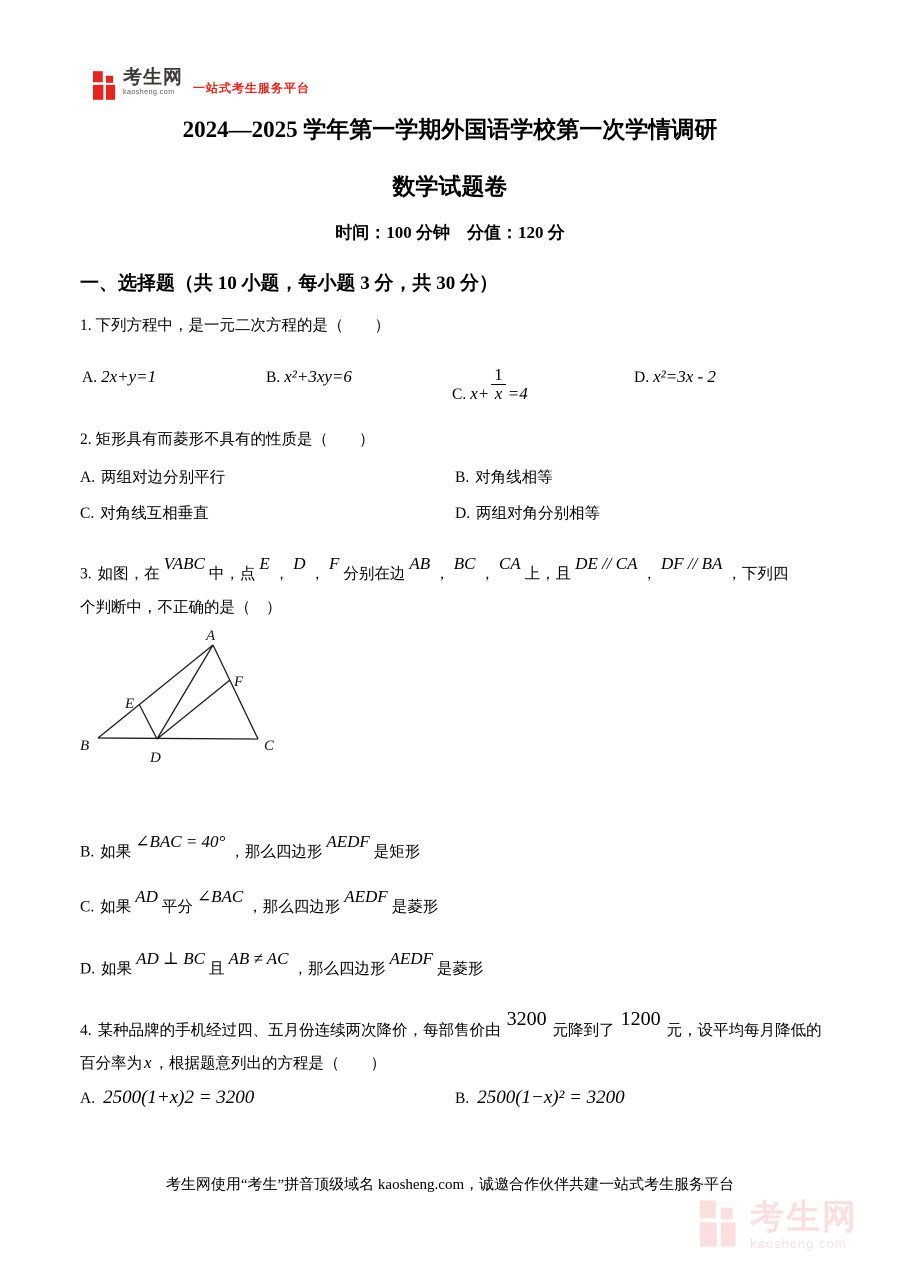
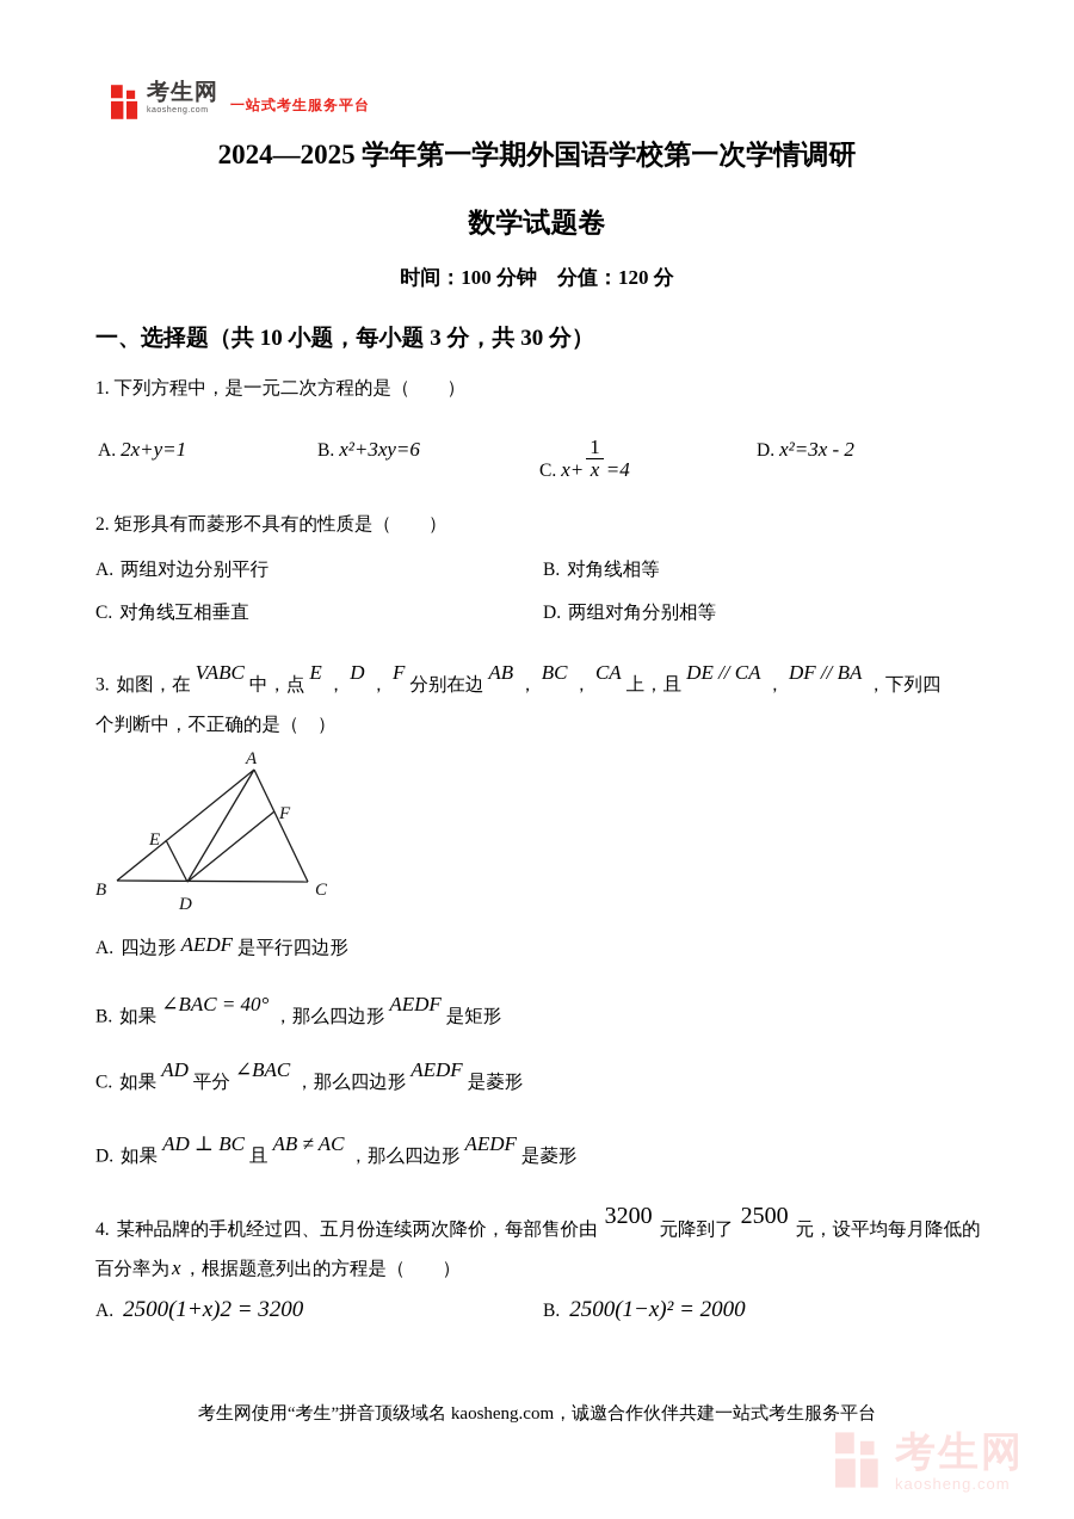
  考生网
  一站式考生服务平台
  2024—2025 学年第一学期外国语学校第一次学情调研
  数学试题卷
  时间：100 分钟 分值：120 分
  一、选择题（共 10 小题，每小题 3 分，共 30 分）
  1. 下列方程中，是一元二次方程的是（ ）
  A. 2x+y=1
  B. x²+3xy=6
  C. x+
  1
  x
  =4
  D. x²=3x - 2
  2. 矩形具有而菱形不具有的性质是（ ）
  A. 两组对边分别平行
  B. 对角线相等
  C. 对角线互相垂直
  D. 两组对角分别相等
  3. 如图，在VABC中，点E，D，F分别在边AB，BC，CA上，且DE // CA，DF // BA，下列四
  个判断中，不正确的是（ ）
  A
  B
  C
  D
  E
  F
+ A. 四边形 AEDF 是平行四边形
  B. 如果∠BAC = 40°，那么四边形AEDF是矩形
  C. 如果AD平分∠BAC，那么四边形AEDF是菱形
  D. 如果AD ⊥ BC且AB ≠ AC，那么四边形AEDF是菱形
- 4. 某种品牌的手机经过四、五月份连续两次降价，每部售价由3200元降到了1200元，设平均每月降低的
+ 4. 某种品牌的手机经过四、五月份连续两次降价，每部售价由3200元降到了2500元，设平均每月降低的
  百分率为x，根据题意列出的方程是（ ）
  A. 2500(1+x)2 = 3200
- B. 2500(1−x)² = 3200
+ B. 2500(1−x)² = 2000
  考生网使用“考生”拼音顶级域名 kaosheng.com，诚邀合作伙伴共建一站式考生服务平台
  考生网
  kaosheng.com
